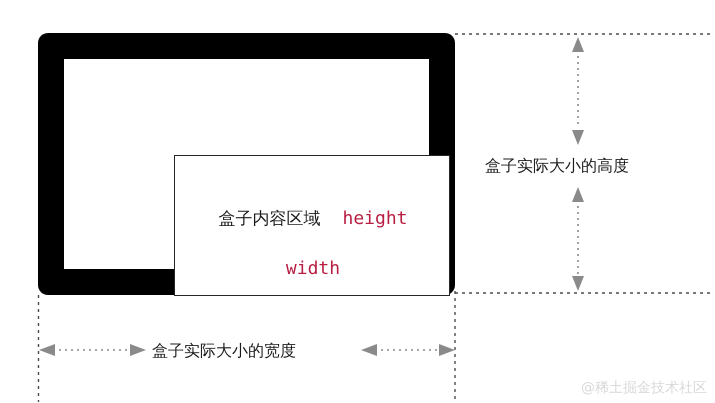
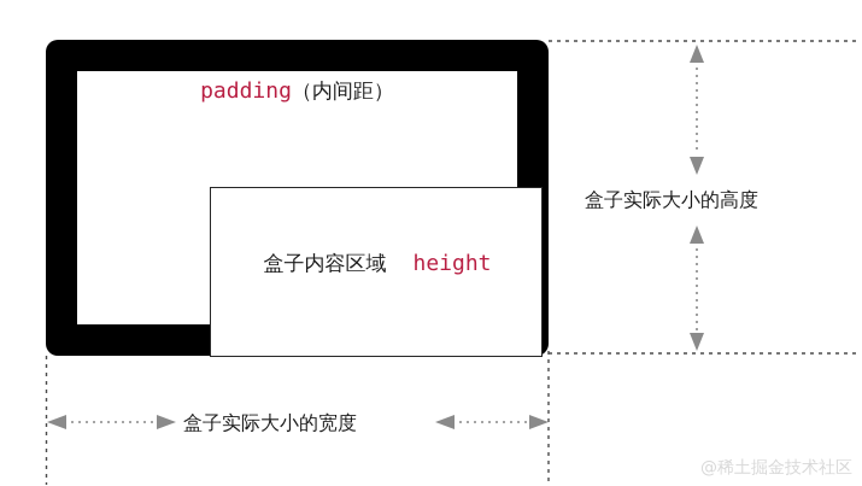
+ padding（内间距）
  盒子内容区域 height
- width
  盒子实际大小的高度
  盒子实际大小的宽度
  @稀土掘金技术社区
